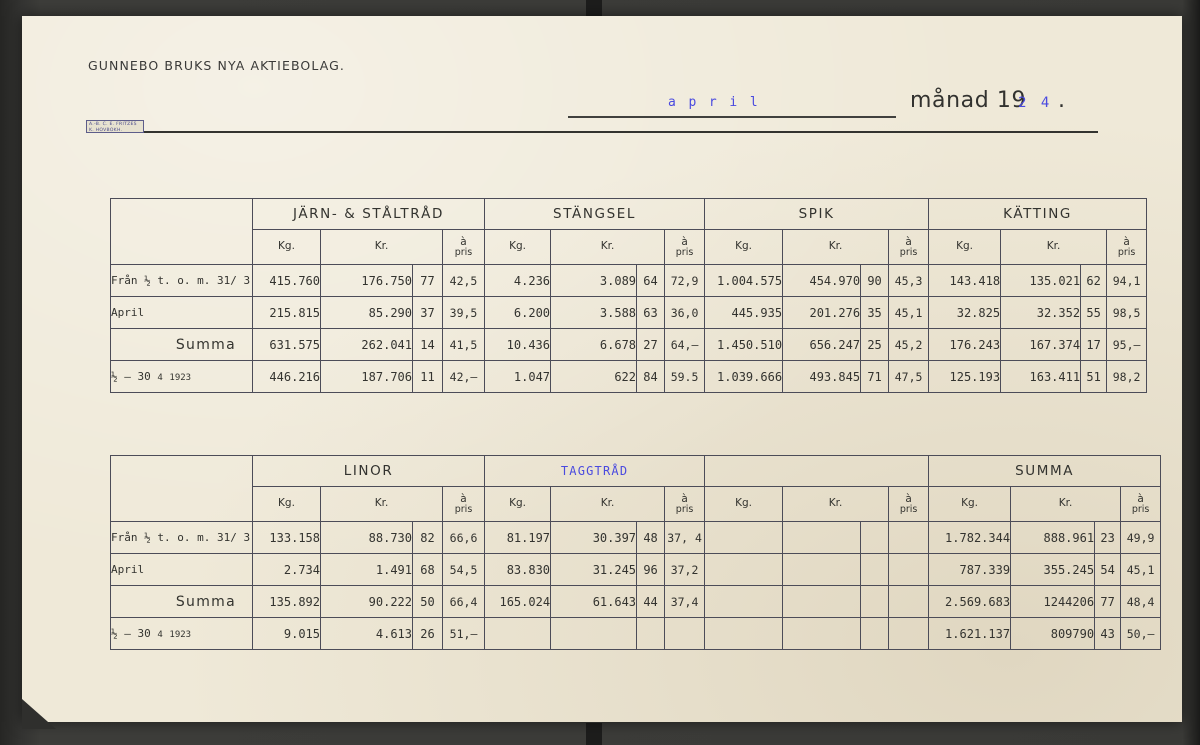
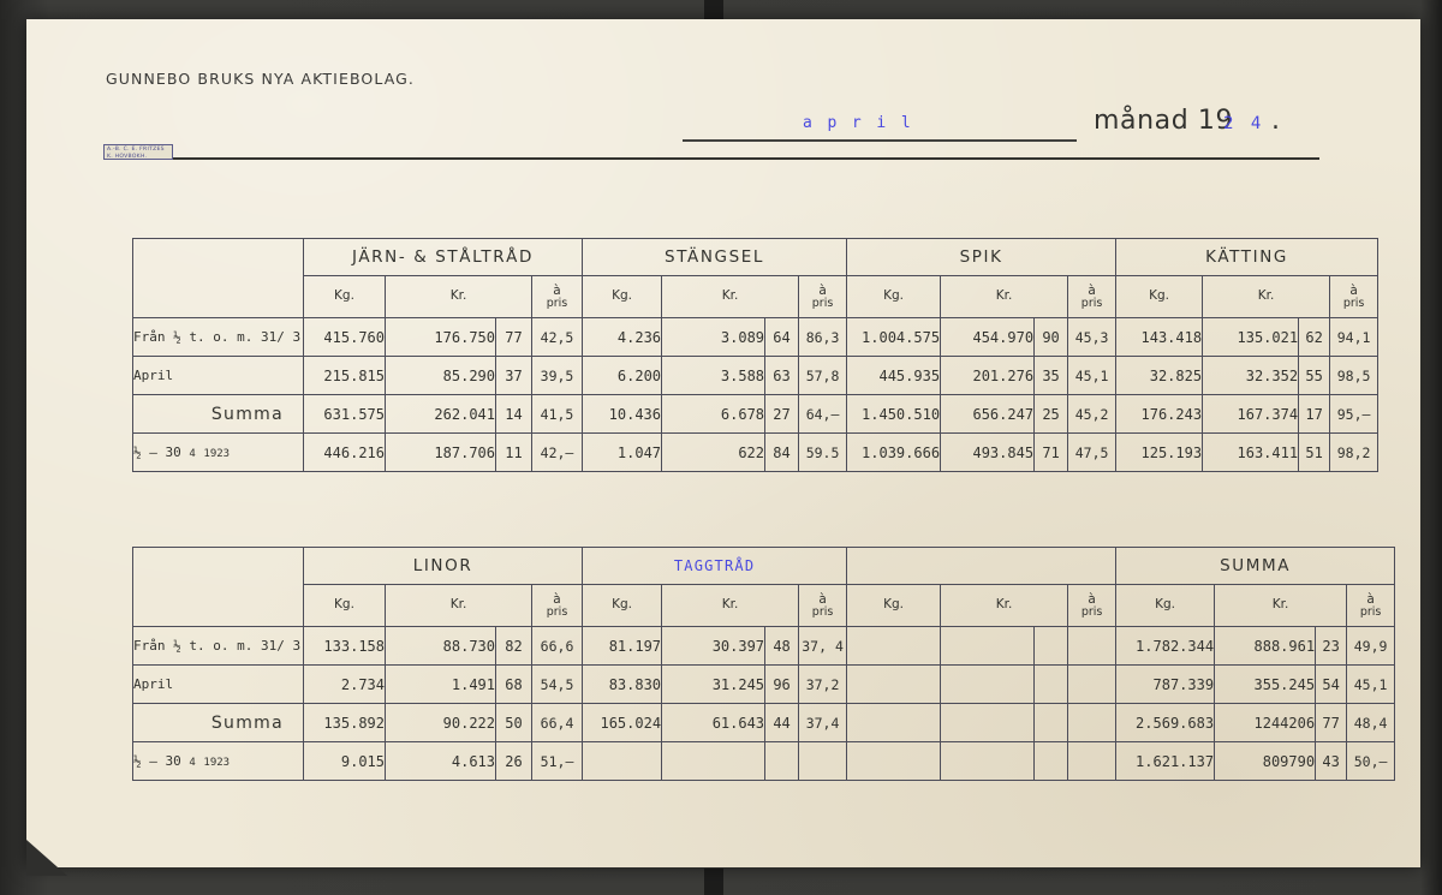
  GUNNEBO BRUKS NYA AKTIEBOLAG.
  a p r i l
  månad 19
  2 4
  .
  	JÄRN- & STÅLTRÅD	STÄNGSEL	SPIK	KÄTTING
  Kg.	Kr.	àpris	Kg.	Kr.	àpris	Kg.	Kr.	àpris	Kg.	Kr.	àpris
- Från ½ t. o. m. 31/ 3	415.760	176.750	77	42,5	4.236	3.089	64	72,9	1.004.575	454.970	90	45,3	143.418	135.021	62	94,1
+ Från ½ t. o. m. 31/ 3	415.760	176.750	77	42,5	4.236	3.089	64	86,3	1.004.575	454.970	90	45,3	143.418	135.021	62	94,1
- April	215.815	85.290	37	39,5	6.200	3.588	63	36,0	445.935	201.276	35	45,1	32.825	32.352	55	98,5
+ April	215.815	85.290	37	39,5	6.200	3.588	63	57,8	445.935	201.276	35	45,1	32.825	32.352	55	98,5
  Summa	631.575	262.041	14	41,5	10.436	6.678	27	64,–	1.450.510	656.247	25	45,2	176.243	167.374	17	95,–
  ½ — 30 4 1923	446.216	187.706	11	42,–	1.047	622	84	59.5	1.039.666	493.845	71	47,5	125.193	163.411	51	98,2
  	LINOR	TAGGTRÅD		SUMMA
  Kg.	Kr.	àpris	Kg.	Kr.	àpris	Kg.	Kr.	àpris	Kg.	Kr.	àpris
  Från ½ t. o. m. 31/ 3	133.158	88.730	82	66,6	81.197	30.397	48	37, 4					1.782.344	888.961	23	49,9
  April	2.734	1.491	68	54,5	83.830	31.245	96	37,2					787.339	355.245	54	45,1
  Summa	135.892	90.222	50	66,4	165.024	61.643	44	37,4					2.569.683	1244206	77	48,4
  ½ — 30 4 1923	9.015	4.613	26	51,–									1.621.137	809790	43	50,–
